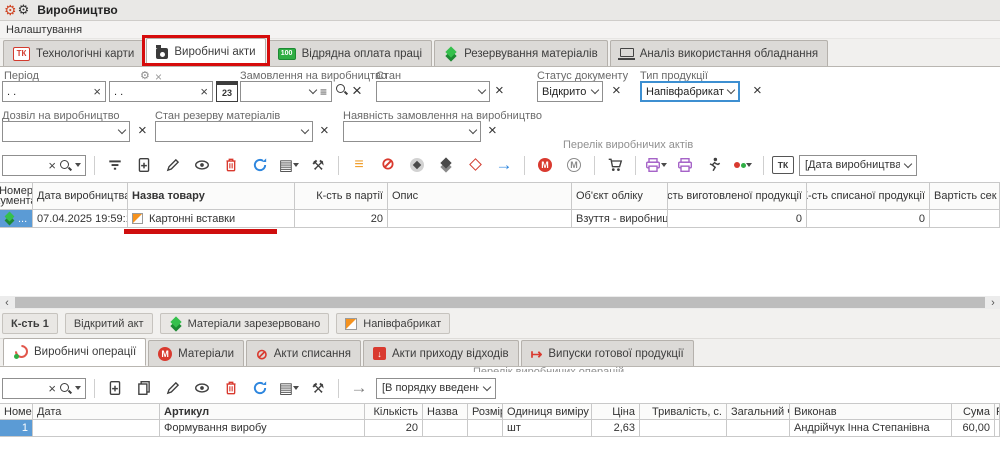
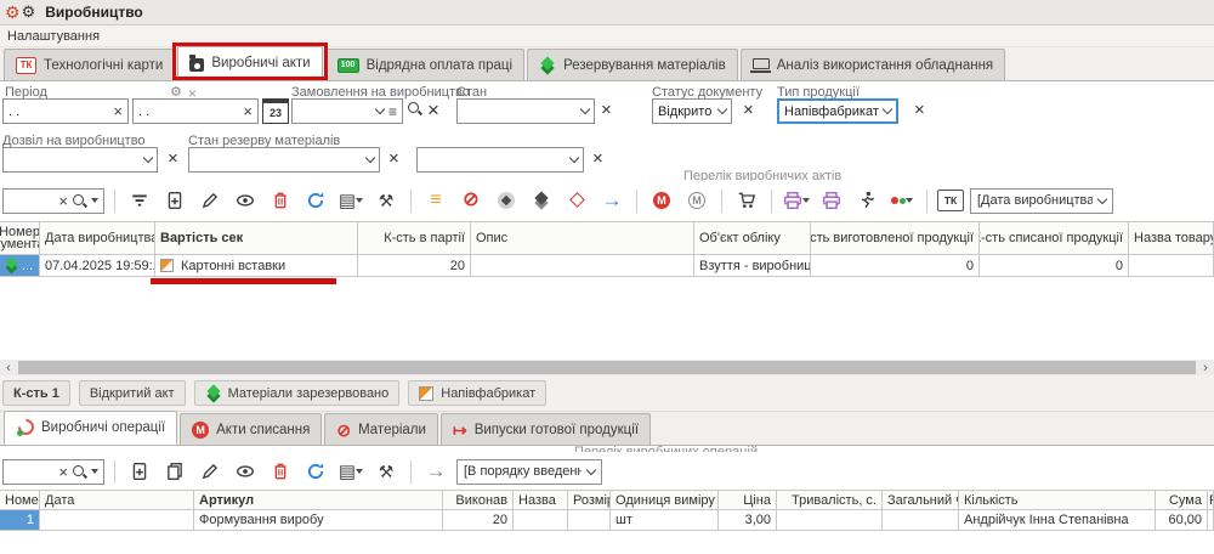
  ⚙
  ⚙
  Виробництво
  Налаштування
  ТК
  Технологічні карти
  Виробничі акти
  Відрядна оплата праці
  Резервування матеріалів
  Аналіз використання обладнання
  Період
  ⚙
  ×
  . .
  ×
  . .
  ×
  23
  Замовлення на виробництво
  ≡
  ×
  Стан
  ×
  Статус документу
  Відкрито
  ×
  Тип продукції
  Напівфабрикат
  ×
  Дозвіл на виробництво
  ×
  Стан резерву матеріалів
  ×
- Наявність замовлення на виробництво
  ×
  Перелік виробничих актів
  ×
  ▤
  ⚒
  ≡
  ⊘
  →
  M
  M
  ТК
  [Дата виробництва
  Номер
  умент
  Дата виробництв
- Назва товару
+ Вартість сек
  К-сть в партії
  Опис
  Об'єкт обліку
  сть виготовленої продукції
  -сть списаної продукції
- Вартість сек
+ Назва товару
  ...
  07.04.2025 19:59:
  Картонні вставки
  20
  Взуття - виробниц
  0
  0
  ‹
  ›
  К-сть 1
  Відкритий акт
  Матеріали зарезервовано
  Напівфабрикат
  Виробничі операції
  M
- Матеріали
+ Акти списання
  ⊘
- Акти списання
+ Матеріали
- ↓
- Акти приходу відходів
  ↦
  Випуски готової продукції
  ×
  ▤
  ⚒
  →
  [В порядку введенн
  Номе
  Дата
  Артикул
- Кількість
+ Виконав
  Назва
  Розмі
  Одиниця виміру
  Ціна
  Тривалість, с.
  Загальний
- Виконав
+ Кількість
  Сума
  1
  Формування виробу
  20
  шт
- 2,63
+ 3,00
  Андрійчук Інна Степанівна
  60,00
